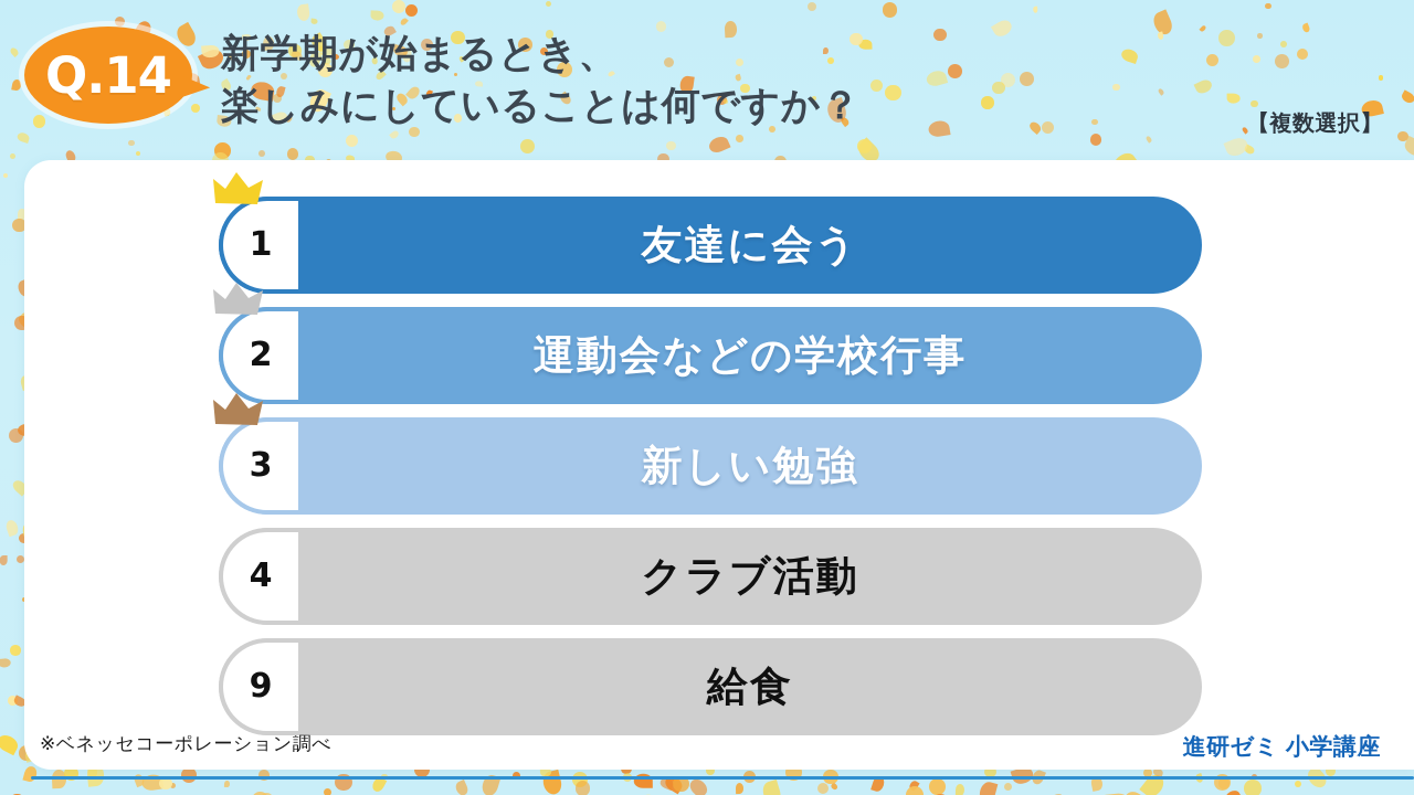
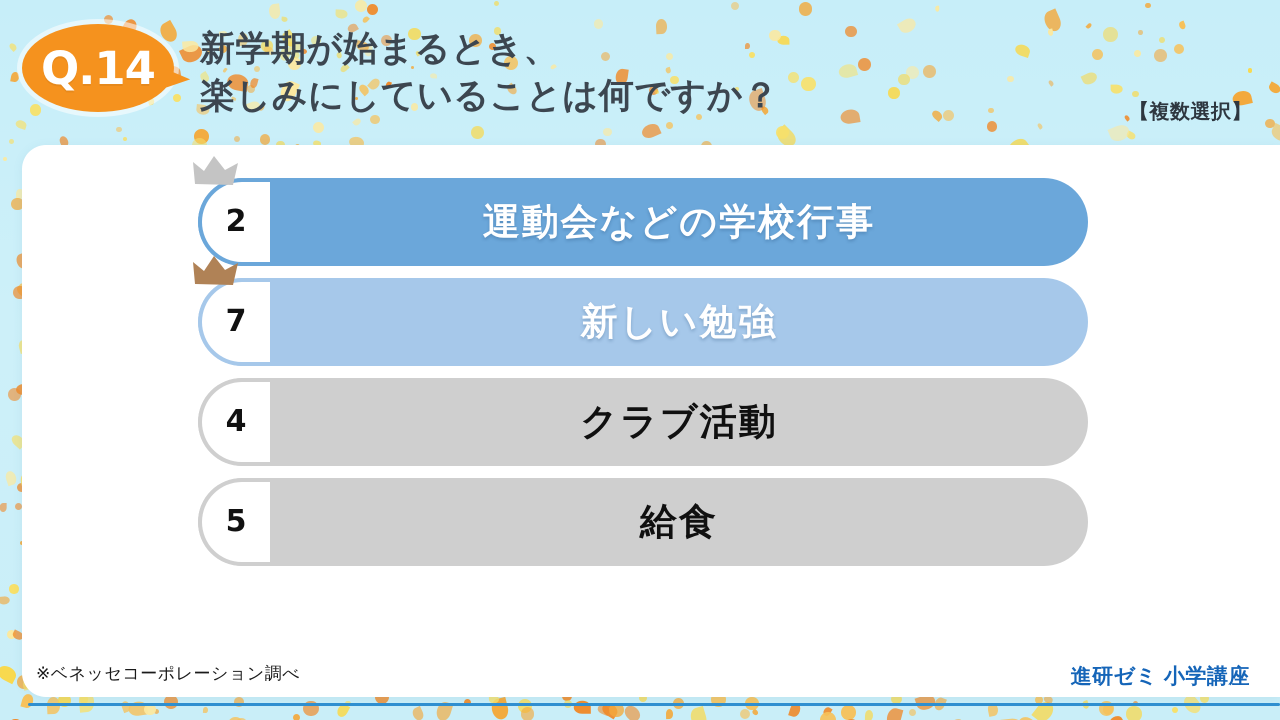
  Q.14
  新学期が始まるとき、
  楽しみにしていることは何ですか？
  【複数選択】
- 1
- 友達に会う
  2
  運動会などの学校行事
- 3
+ 7
  新しい勉強
  4
  クラブ活動
- 9
+ 5
  給食
  ※ベネッセコーポレーション調べ
  進研ゼミ 小学講座
